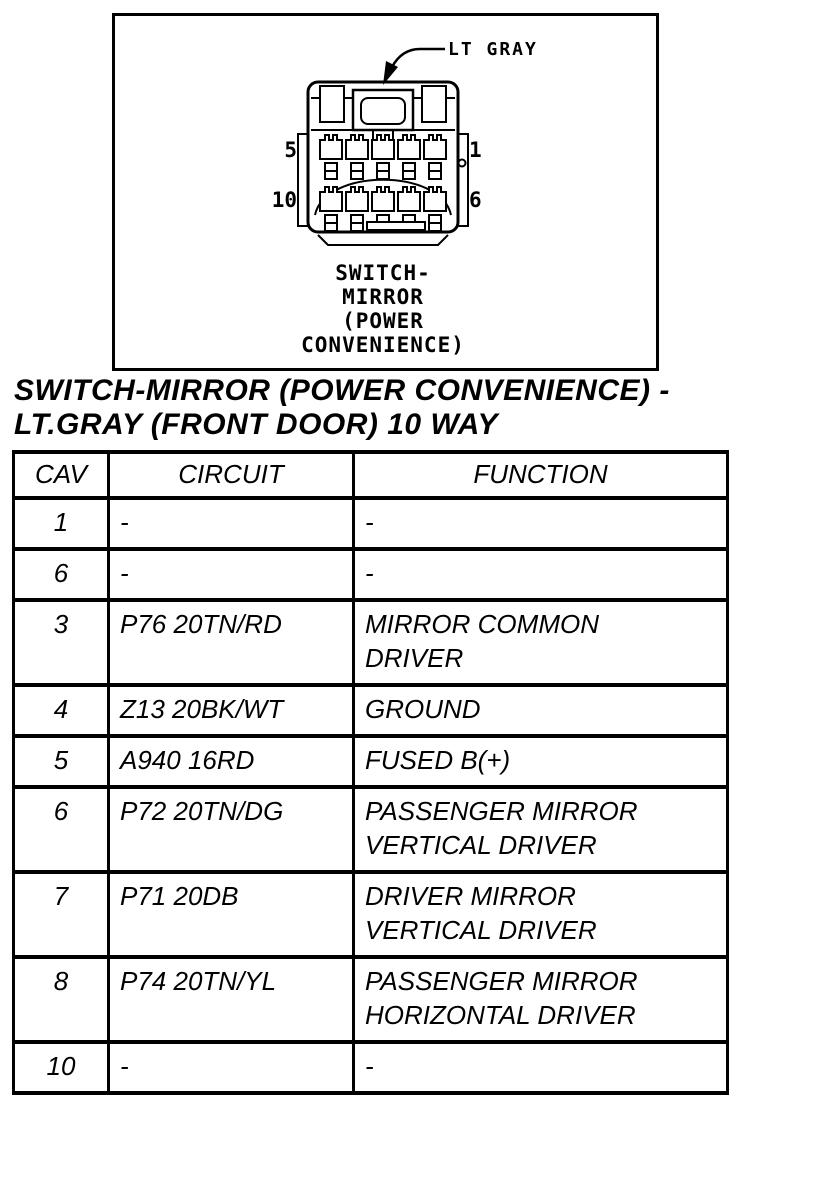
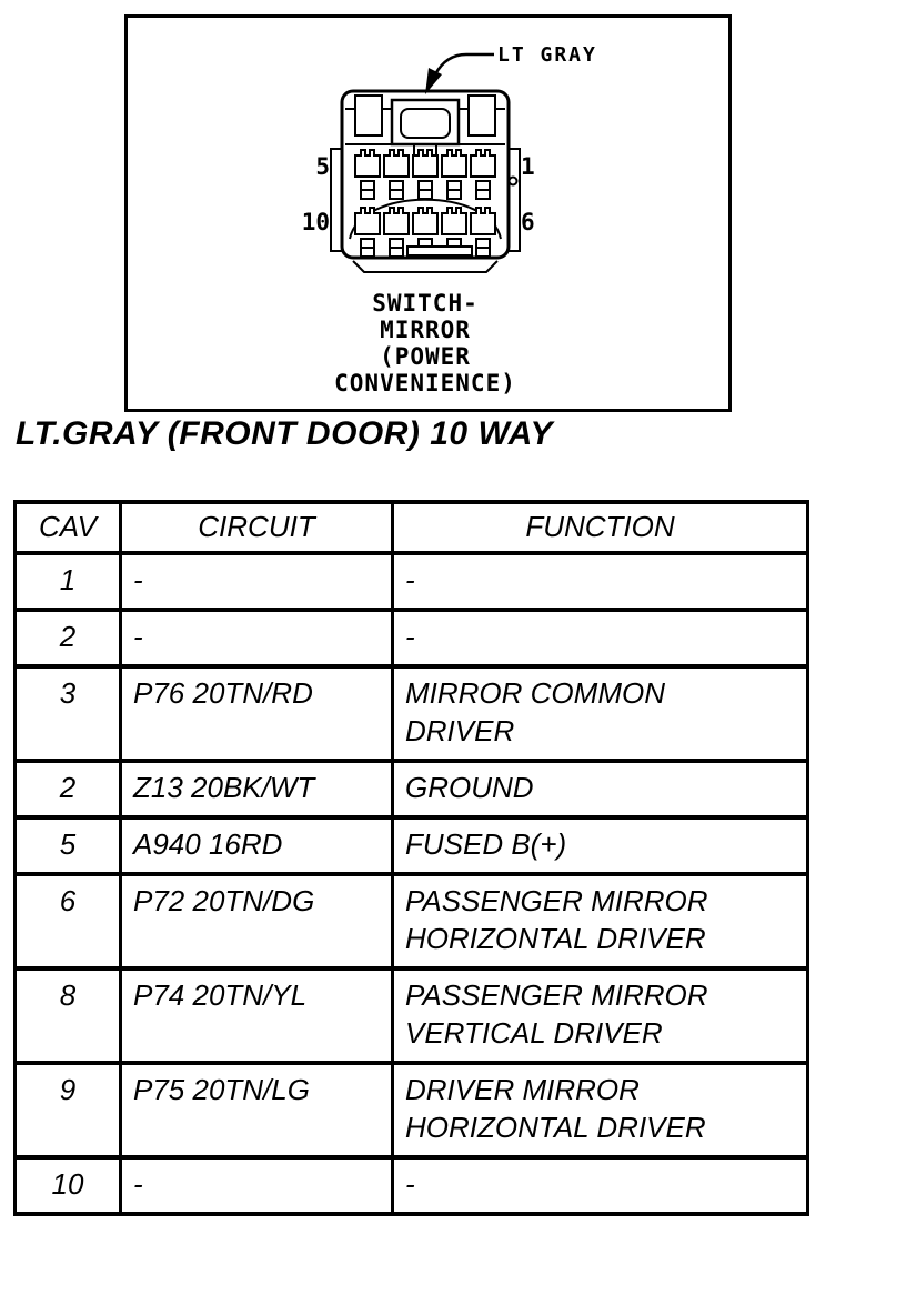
  LT GRAY
  5
  1
  10
  6
  SWITCH-
  MIRROR
  (POWER
  CONVENIENCE)
- SWITCH-MIRROR (POWER CONVENIENCE) -
  LT.GRAY (FRONT DOOR) 10 WAY
  CAV	CIRCUIT	FUNCTION
  1	-	-
- 6	-	-
+ 2	-	-
  3	P76 20TN/RD	MIRROR COMMON DRIVER
- 4	Z13 20BK/WT	GROUND
+ 2	Z13 20BK/WT	GROUND
  5	A940 16RD	FUSED B(+)
- 6	P72 20TN/DG	PASSENGER MIRROR VERTICAL DRIVER
+ 6	P72 20TN/DG	PASSENGER MIRROR HORIZONTAL DRIVER
- 7	P71 20DB	DRIVER MIRROR VERTICAL DRIVER
- 8	P74 20TN/YL	PASSENGER MIRROR HORIZONTAL DRIVER
+ 8	P74 20TN/YL	PASSENGER MIRROR VERTICAL DRIVER
+ 9	P75 20TN/LG	DRIVER MIRROR HORIZONTAL DRIVER
  10	-	-
